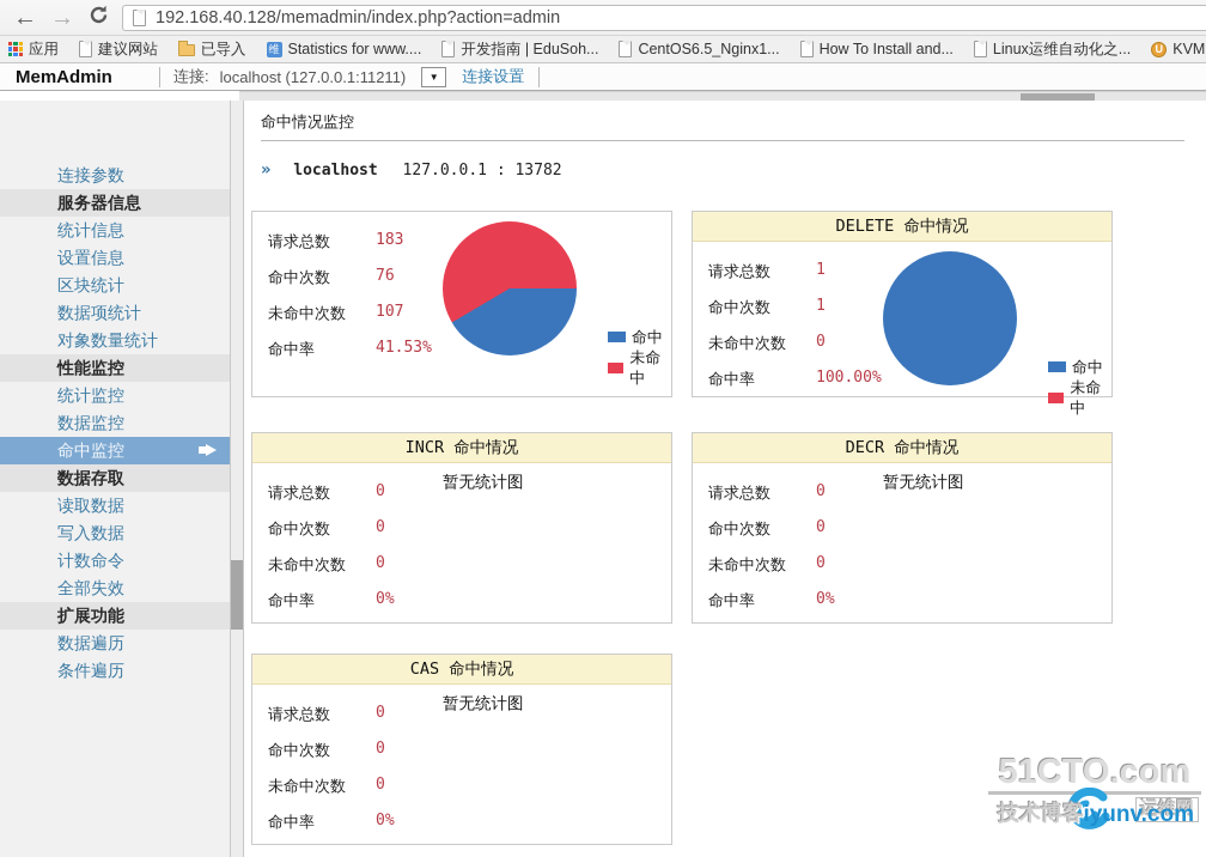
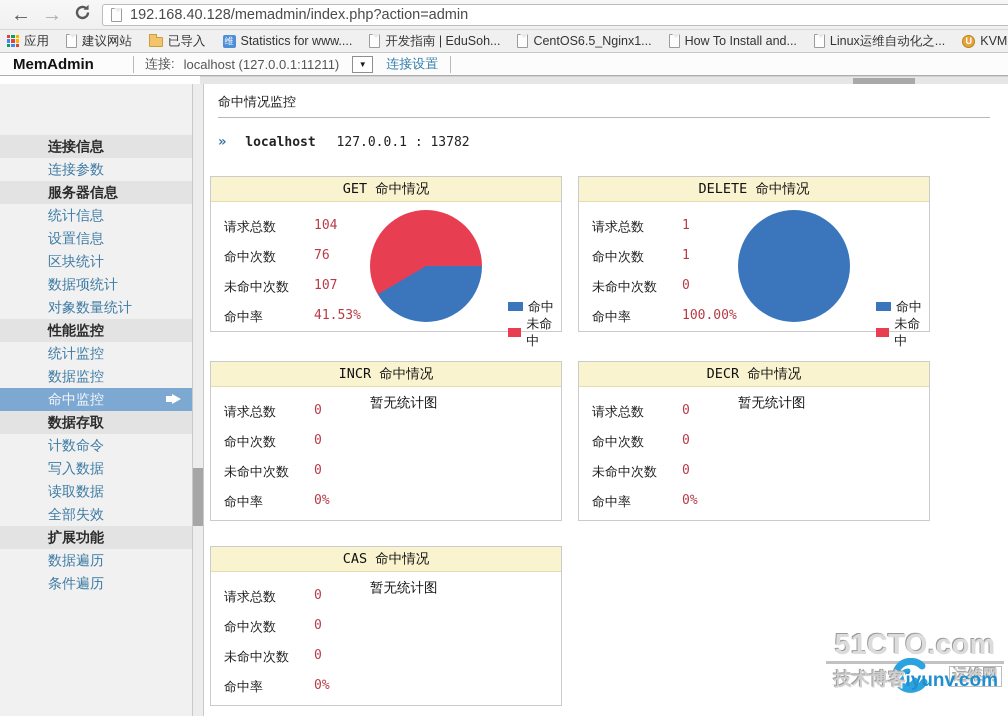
  ←
  →
  192.168.40.128/memadmin/index.php?action=admin
  应用
  建议网站
  已导入
  Statistics for www....
  开发指南 | EduSoh...
  CentOS6.5_Nginx1...
  How To Install and...
  Linux运维自动化之...
  KVM
  MemAdmin
  连接:
  localhost (127.0.0.1:11211)
  ▼
  连接设置
+ 连接信息
  连接参数
  服务器信息
  统计信息
  设置信息
  区块统计
  数据项统计
  对象数量统计
  性能监控
  统计监控
  数据监控
  命中监控
  数据存取
- 读取数据
+ 计数命令
  写入数据
- 计数命令
+ 读取数据
  全部失效
  扩展功能
  数据遍历
  条件遍历
  命中情况监控
  » localhost 127.0.0.1 : 13782
+ GET 命中情况
  请求总数
- 183
+ 104
  命中次数
  76
  未命中次数
  107
  命中率
  41.53%
  命中
  未命中
  DELETE 命中情况
  请求总数
  1
  命中次数
  1
  未命中次数
  0
  命中率
  100.00%
  命中
  未命中
  INCR 命中情况
  请求总数
  0
  命中次数
  0
  未命中次数
  0
  命中率
  0%
  暂无统计图
  DECR 命中情况
  请求总数
  0
  命中次数
  0
  未命中次数
  0
  命中率
  0%
  暂无统计图
  CAS 命中情况
  请求总数
  0
  命中次数
  0
  未命中次数
  0
  命中率
  0%
  暂无统计图
  51CTO.com
  技术博客
  运维网
  iyunv.com
